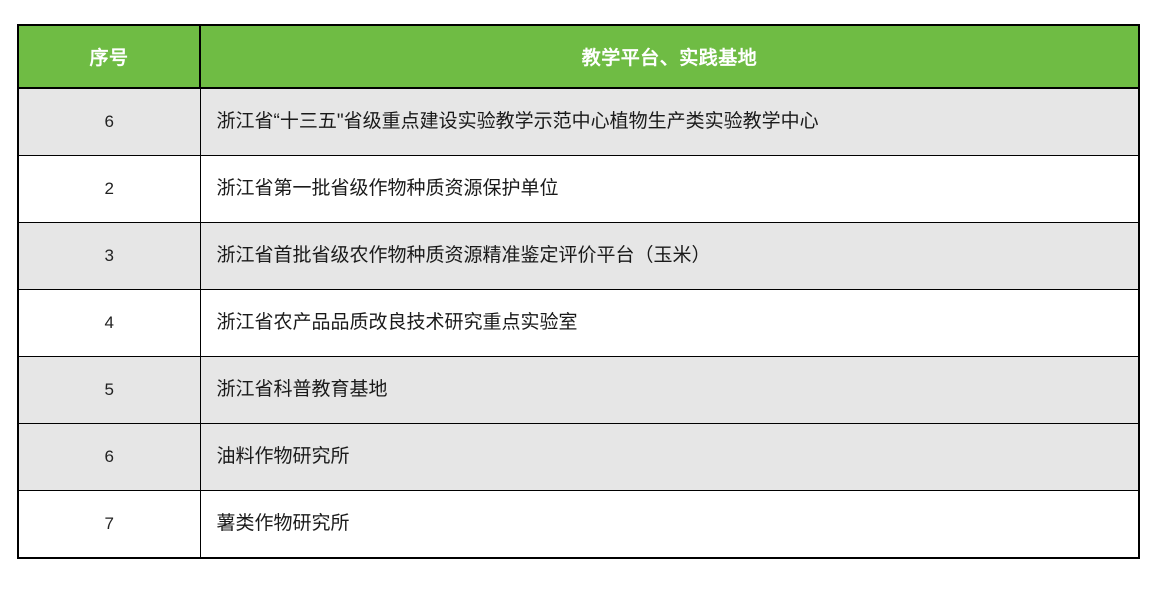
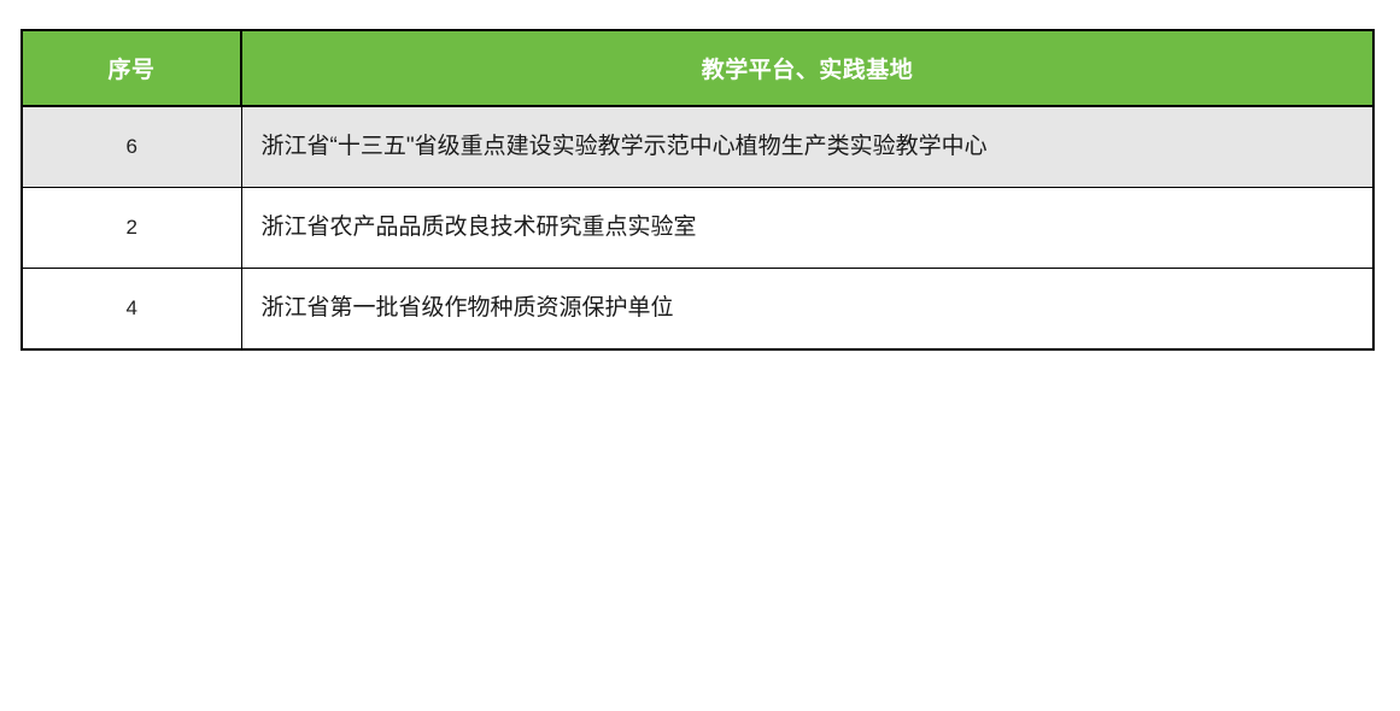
  序号	教学平台、实践基地
  6	浙江省“十三五"省级重点建设实验教学示范中心植物生产类实验教学中心
- 2	浙江省第一批省级作物种质资源保护单位
+ 2	浙江省农产品品质改良技术研究重点实验室
- 3	浙江省首批省级农作物种质资源精准鉴定评价平台（玉米）
- 4	浙江省农产品品质改良技术研究重点实验室
+ 4	浙江省第一批省级作物种质资源保护单位
- 5	浙江省科普教育基地
- 6	油料作物研究所
- 7	薯类作物研究所
